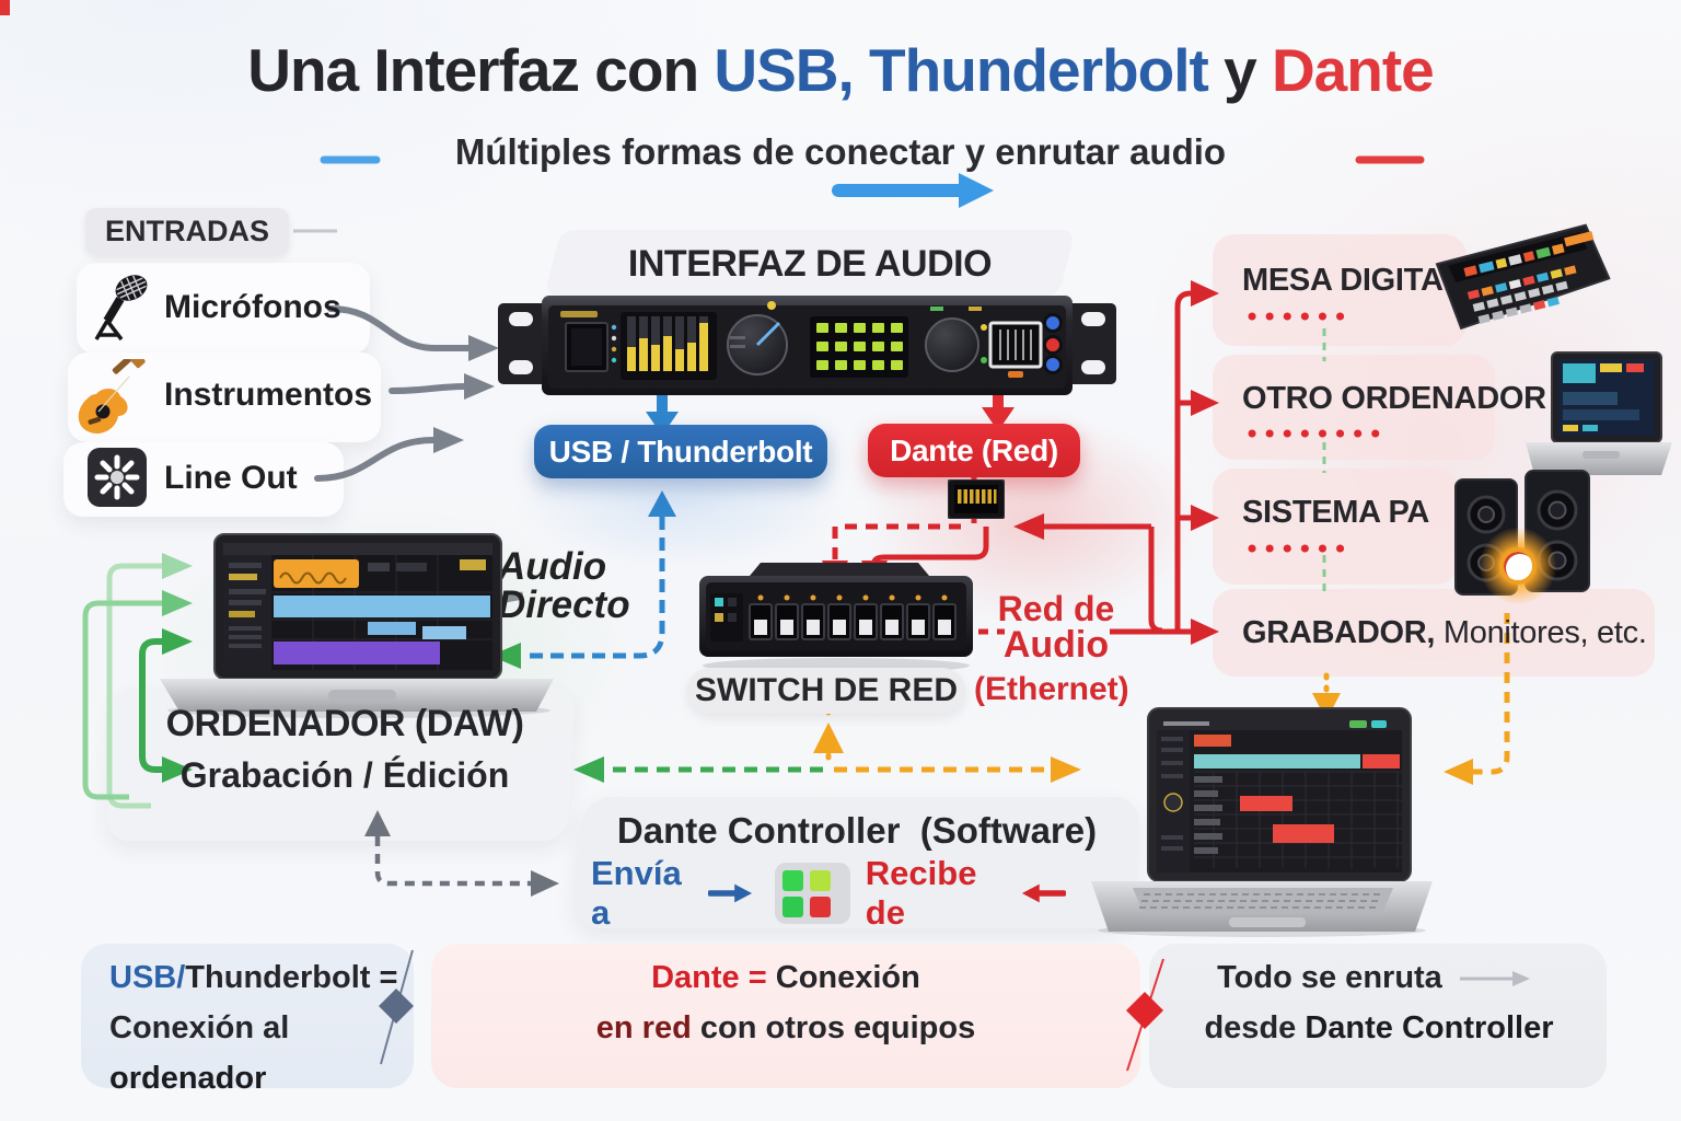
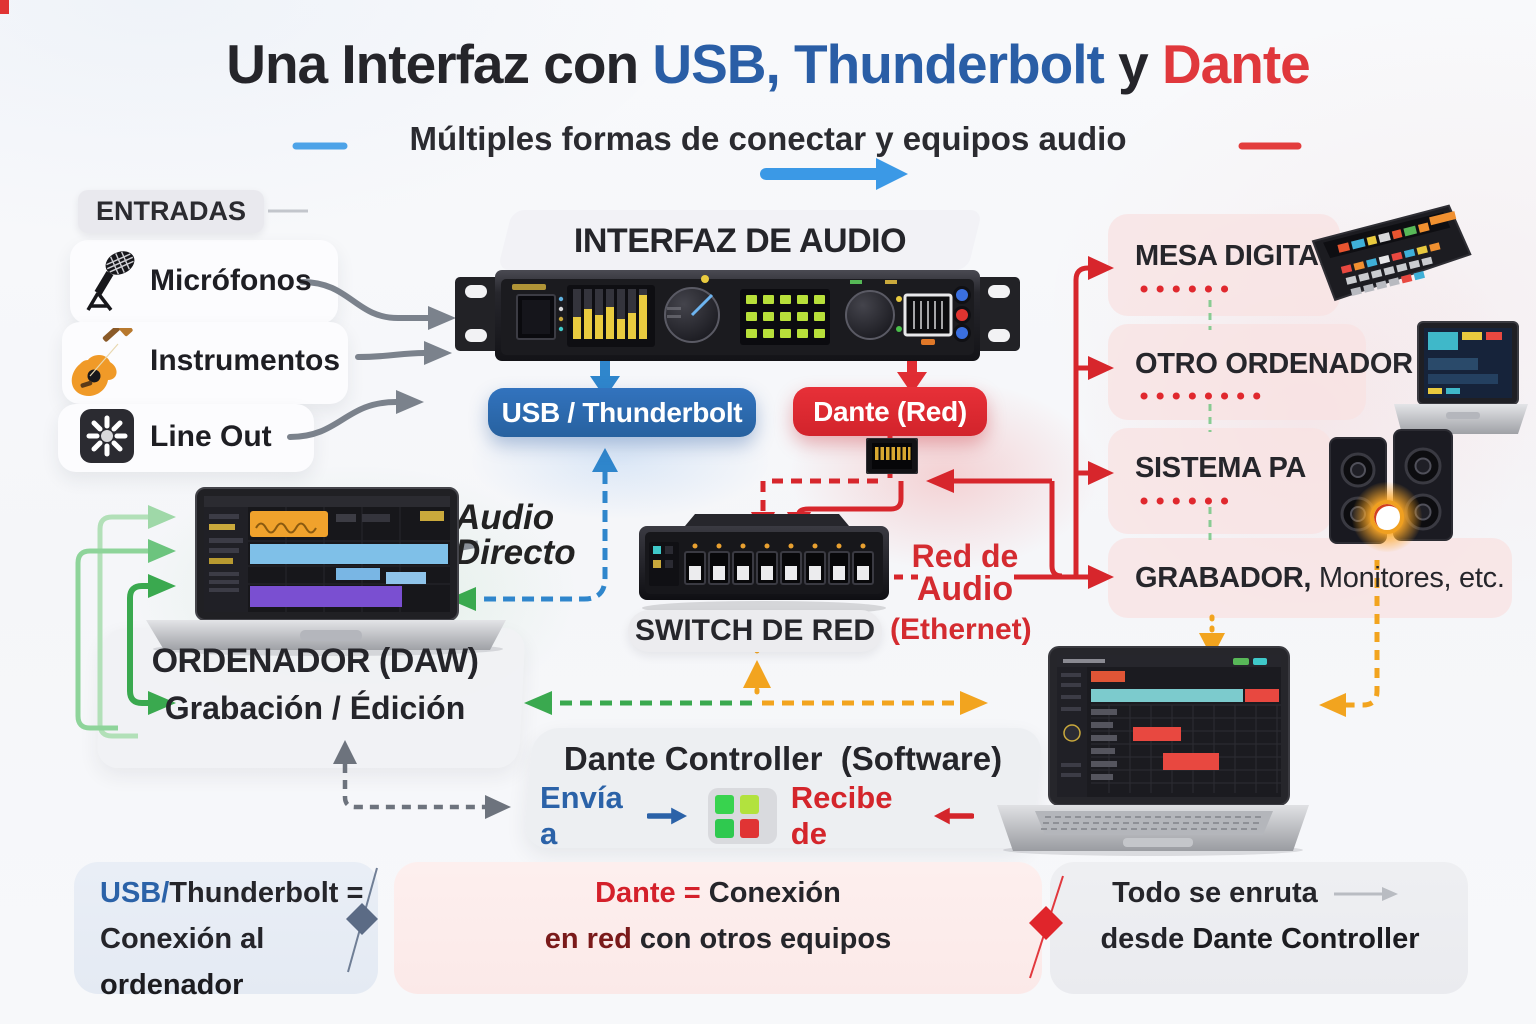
  Una Interfaz con USB, Thunderbolt y Dante
- Múltiples formas de conectar y enrutar audio
+ Múltiples formas de conectar y equipos audio
  ENTRADAS
  Micrófonos
  Instrumentos
  Line Out
  INTERFAZ DE AUDIO
  USB / Thunderbolt
  Dante (Red)
  Audio
  Directo
  SWITCH DE RED
  (Ethernet)
  Red de
  Audio
  ORDENADOR (DAW)
  Grabación / Édición
  MESA DIGITA
  OTRO ORDENADOR
  SISTEMA PA
  GRABADOR, Monitores, etc.
  Dante Controller (Software)
  Envía a
  Recibe de
  USB/Thunderbolt =
  Conexión al ordenador
  Dante = Conexión
  en red con otros equipos
  Todo se enruta
  desde Dante Controller
